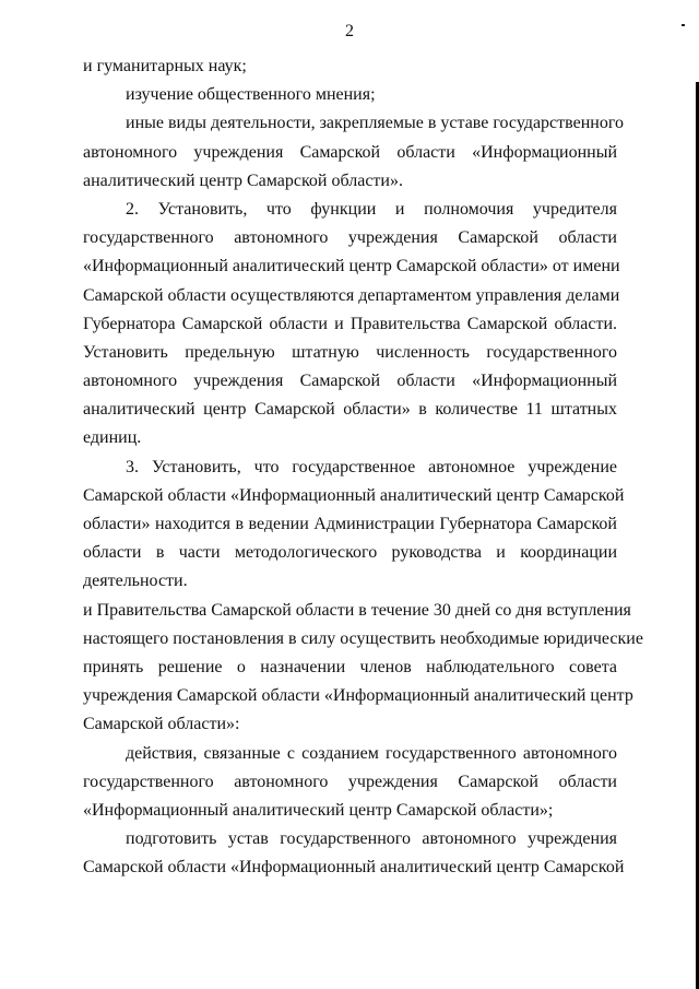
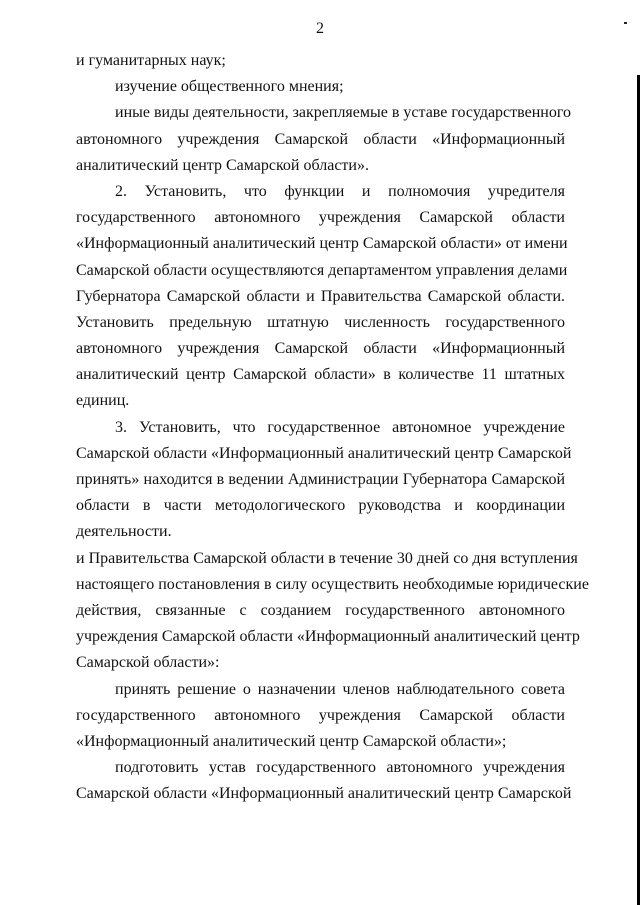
  2
  и гуманитарных наук;
  изучение общественного мнения;
  иные виды деятельности, закрепляемые в уставе государственного
  автономного учреждения Самарской области «Информационный
  аналитический центр Самарской области».
  2. Установить, что функции и полномочия учредителя
  государственного автономного учреждения Самарской области
  «Информационный аналитический центр Самарской области» от имени
  Самарской области осуществляются департаментом управления делами
  Губернатора Самарской области и Правительства Самарской области.
  Установить предельную штатную численность государственного
  автономного учреждения Самарской области «Информационный
  аналитический центр Самарской области» в количестве 11 штатных
  единиц.
  3. Установить, что государственное автономное учреждение
  Самарской области «Информационный аналитический центр Самарской
- области» находится в ведении Администрации Губернатора Самарской
+ принять» находится в ведении Администрации Губернатора Самарской
  области в части методологического руководства и координации
  деятельности.
  и Правительства Самарской области в течение 30 дней со дня вступления
  настоящего постановления в силу осуществить необходимые юридические
- принять решение о назначении членов наблюдательного совета
+ действия, связанные с созданием государственного автономного
  учреждения Самарской области «Информационный аналитический центр
  Самарской области»:
- действия, связанные с созданием государственного автономного
+ принять решение о назначении членов наблюдательного совета
  государственного автономного учреждения Самарской области
  «Информационный аналитический центр Самарской области»;
  подготовить устав государственного автономного учреждения
  Самарской области «Информационный аналитический центр Самарской
